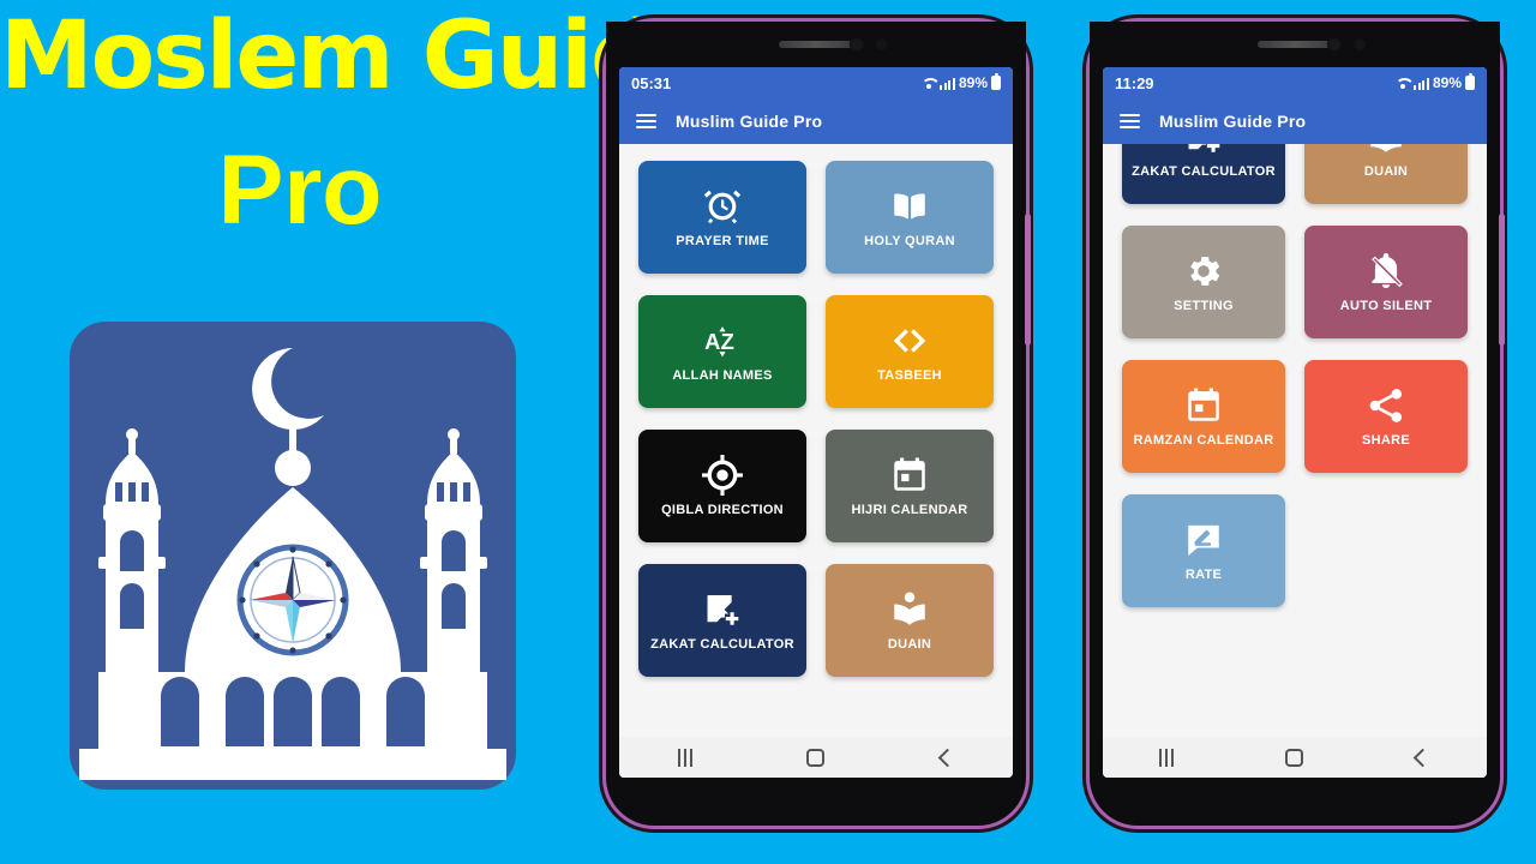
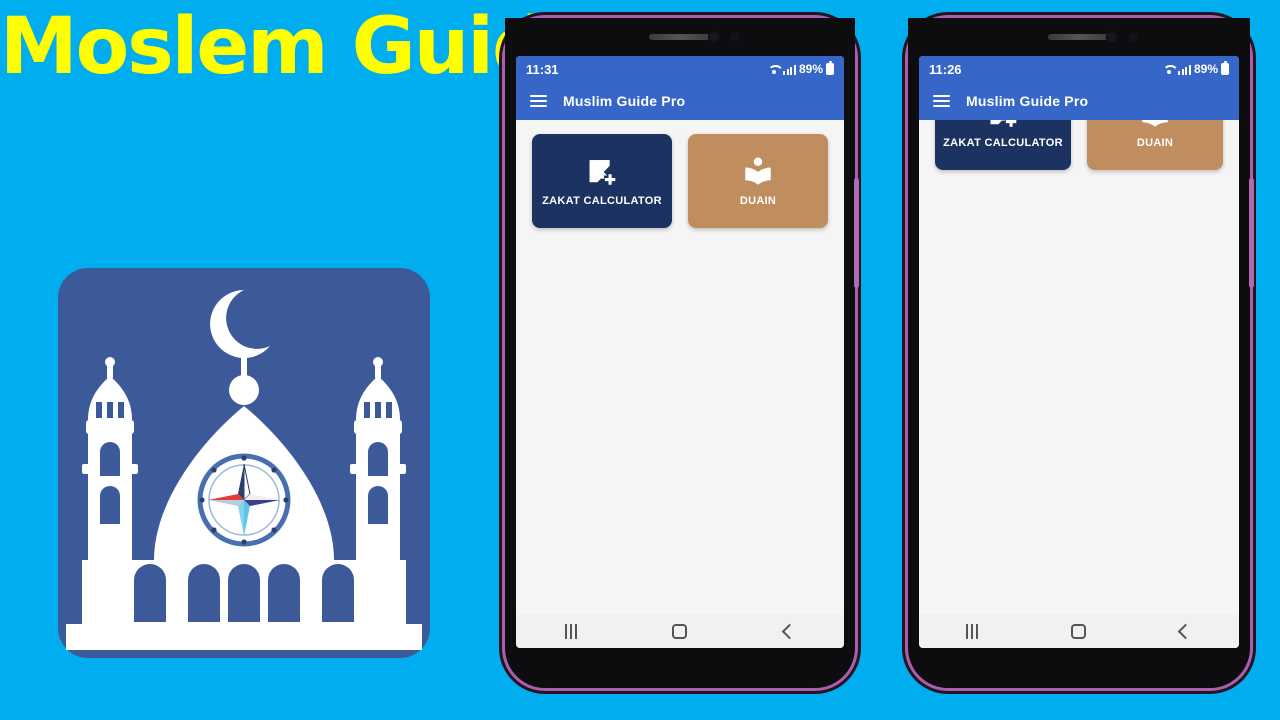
  Moslem Gui
- Pro
- 05:31
+ 11:31
  89%
  Muslim Guide Pro
- PRAYER TIME
- HOLY QURAN
- A
- Z
- ALLAH NAMES
- TASBEEH
- QIBLA DIRECTION
- HIJRI CALENDAR
  ZAKAT CALCULATOR
  DUAIN
- 11:29
+ 11:26
  89%
  Muslim Guide Pro
  ZAKAT CALCULATOR
  DUAIN
- SETTING
- AUTO SILENT
- RAMZAN CALENDAR
- SHARE
- RATE
